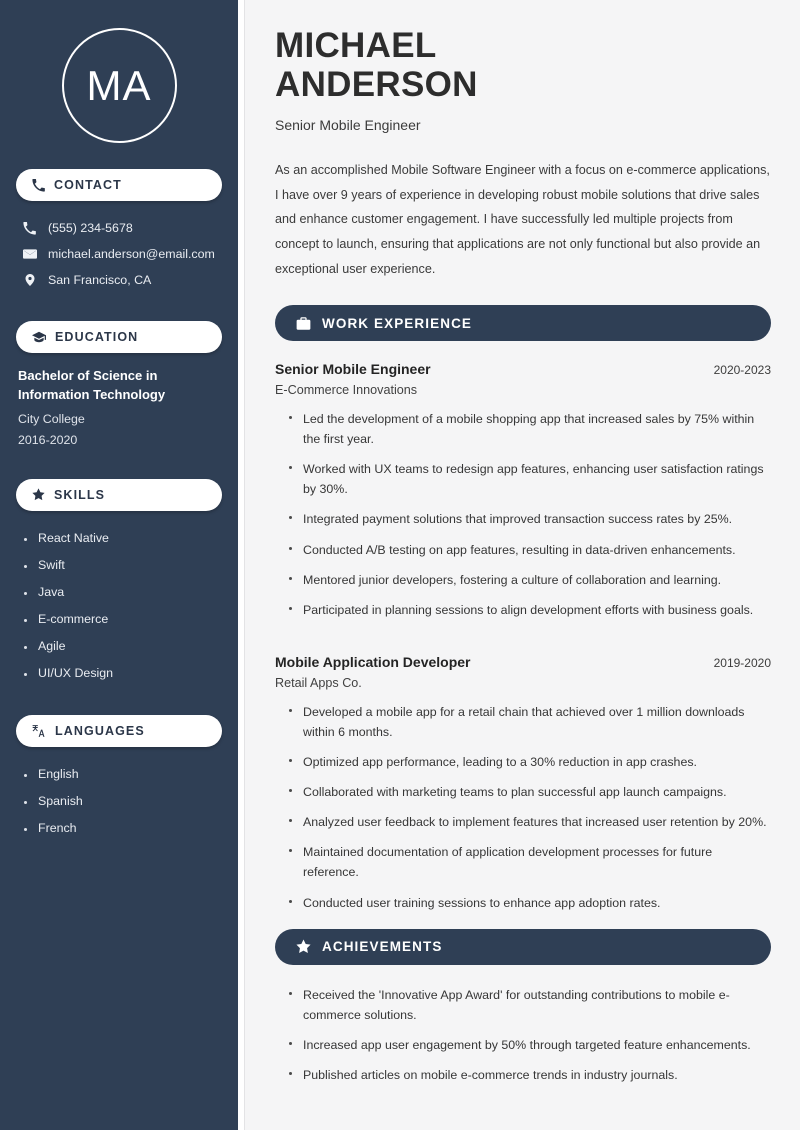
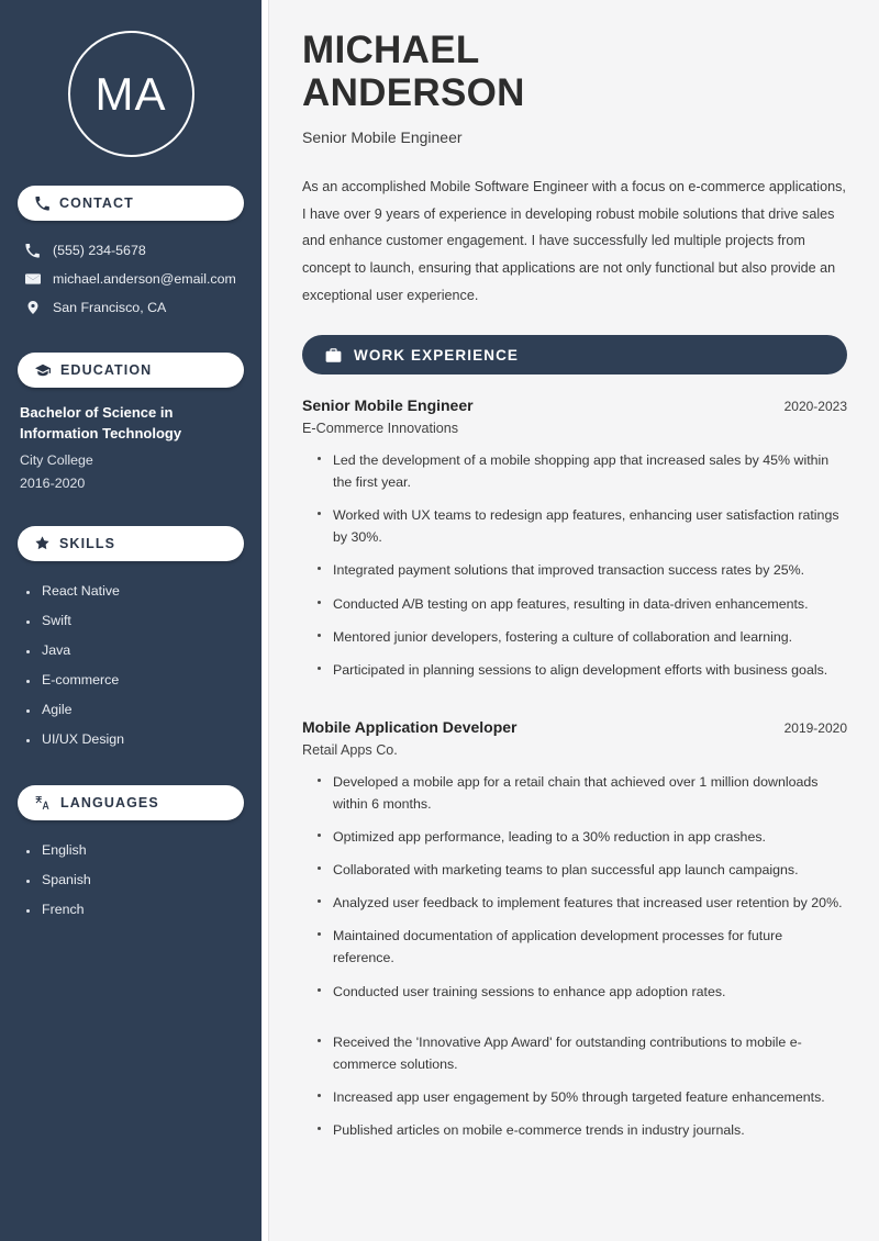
  MA
  CONTACT
  (555) 234-5678
  michael.anderson@email.com
  San Francisco, CA
  EDUCATION
  Bachelor of Science in Information Technology
  City College
  2016-2020
  SKILLS
  React Native
  Swift
  Java
  E-commerce
  Agile
  UI/UX Design
  LANGUAGES
  English
  Spanish
  French
  MICHAEL
  ANDERSON
  Senior Mobile Engineer
  As an accomplished Mobile Software Engineer with a focus on e-commerce applications, I have over 9 years of experience in developing robust mobile solutions that drive sales and enhance customer engagement. I have successfully led multiple projects from concept to launch, ensuring that applications are not only functional but also provide an exceptional user experience.
  WORK EXPERIENCE
  Senior Mobile Engineer
  2020-2023
  E-Commerce Innovations
- Led the development of a mobile shopping app that increased sales by 75% within the first year.
+ Led the development of a mobile shopping app that increased sales by 45% within the first year.
  Worked with UX teams to redesign app features, enhancing user satisfaction ratings by 30%.
  Integrated payment solutions that improved transaction success rates by 25%.
  Conducted A/B testing on app features, resulting in data-driven enhancements.
  Mentored junior developers, fostering a culture of collaboration and learning.
  Participated in planning sessions to align development efforts with business goals.
  Mobile Application Developer
  2019-2020
  Retail Apps Co.
  Developed a mobile app for a retail chain that achieved over 1 million downloads within 6 months.
  Optimized app performance, leading to a 30% reduction in app crashes.
  Collaborated with marketing teams to plan successful app launch campaigns.
  Analyzed user feedback to implement features that increased user retention by 20%.
  Maintained documentation of application development processes for future reference.
  Conducted user training sessions to enhance app adoption rates.
- ACHIEVEMENTS
  Received the 'Innovative App Award' for outstanding contributions to mobile e-commerce solutions.
  Increased app user engagement by 50% through targeted feature enhancements.
  Published articles on mobile e-commerce trends in industry journals.
